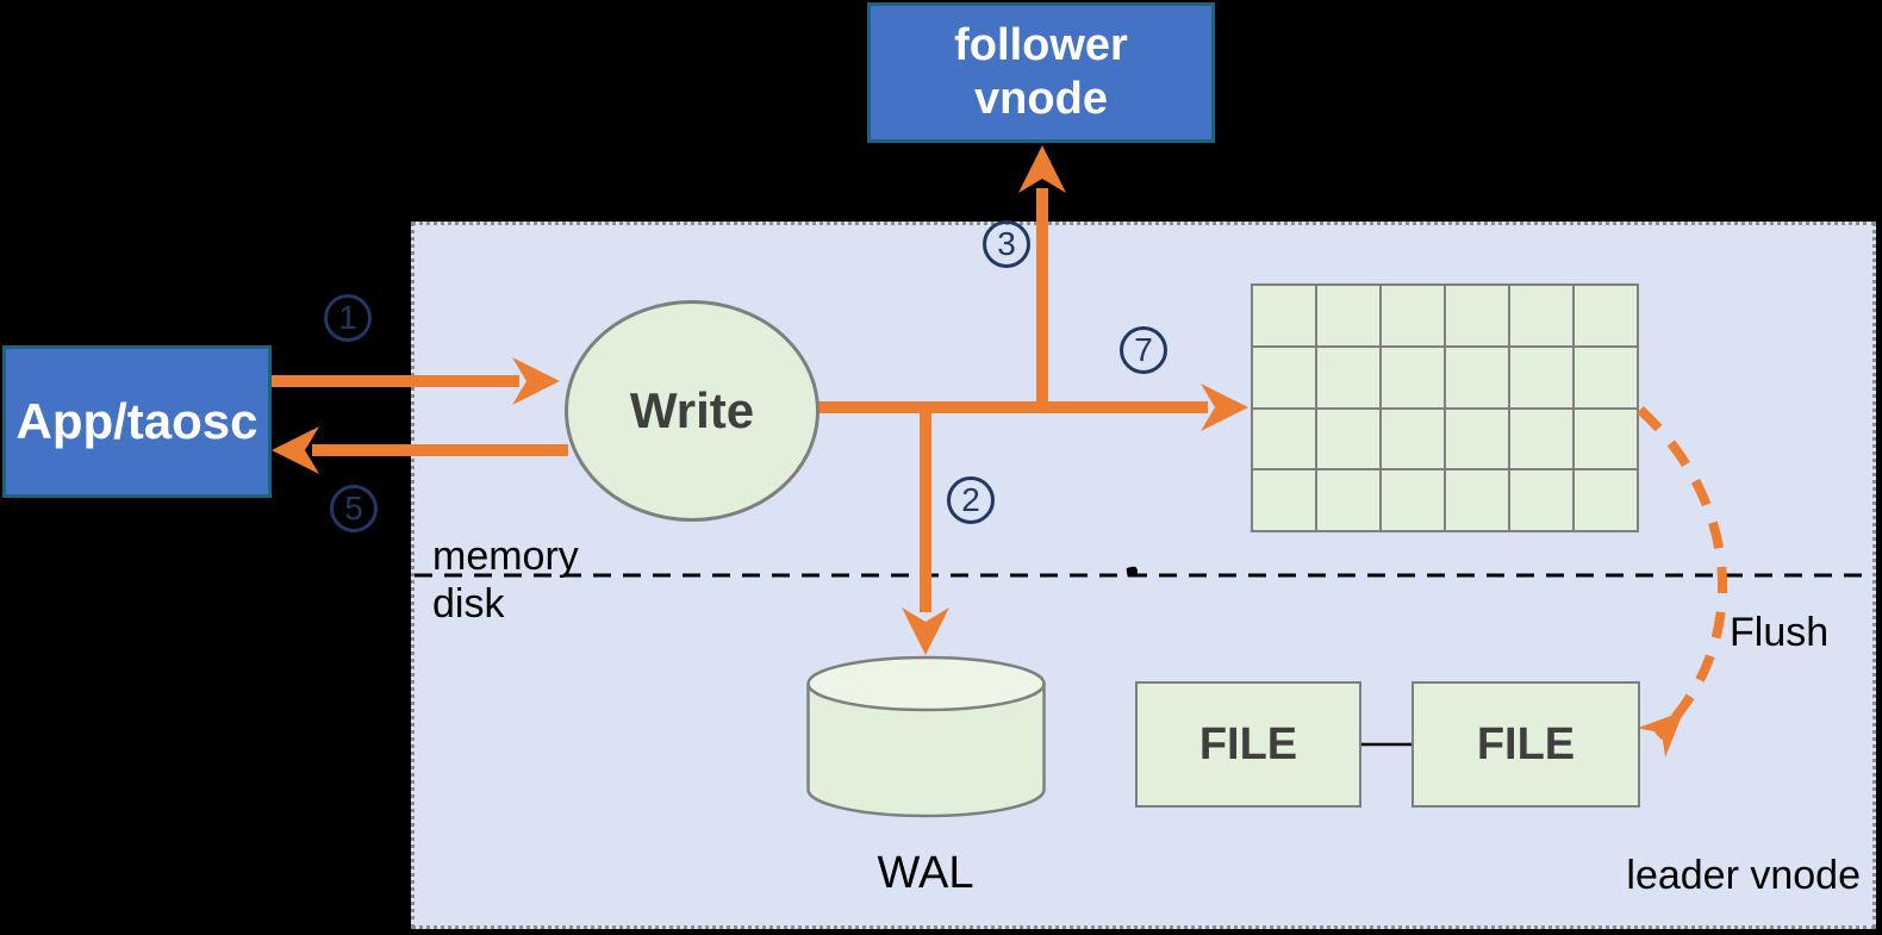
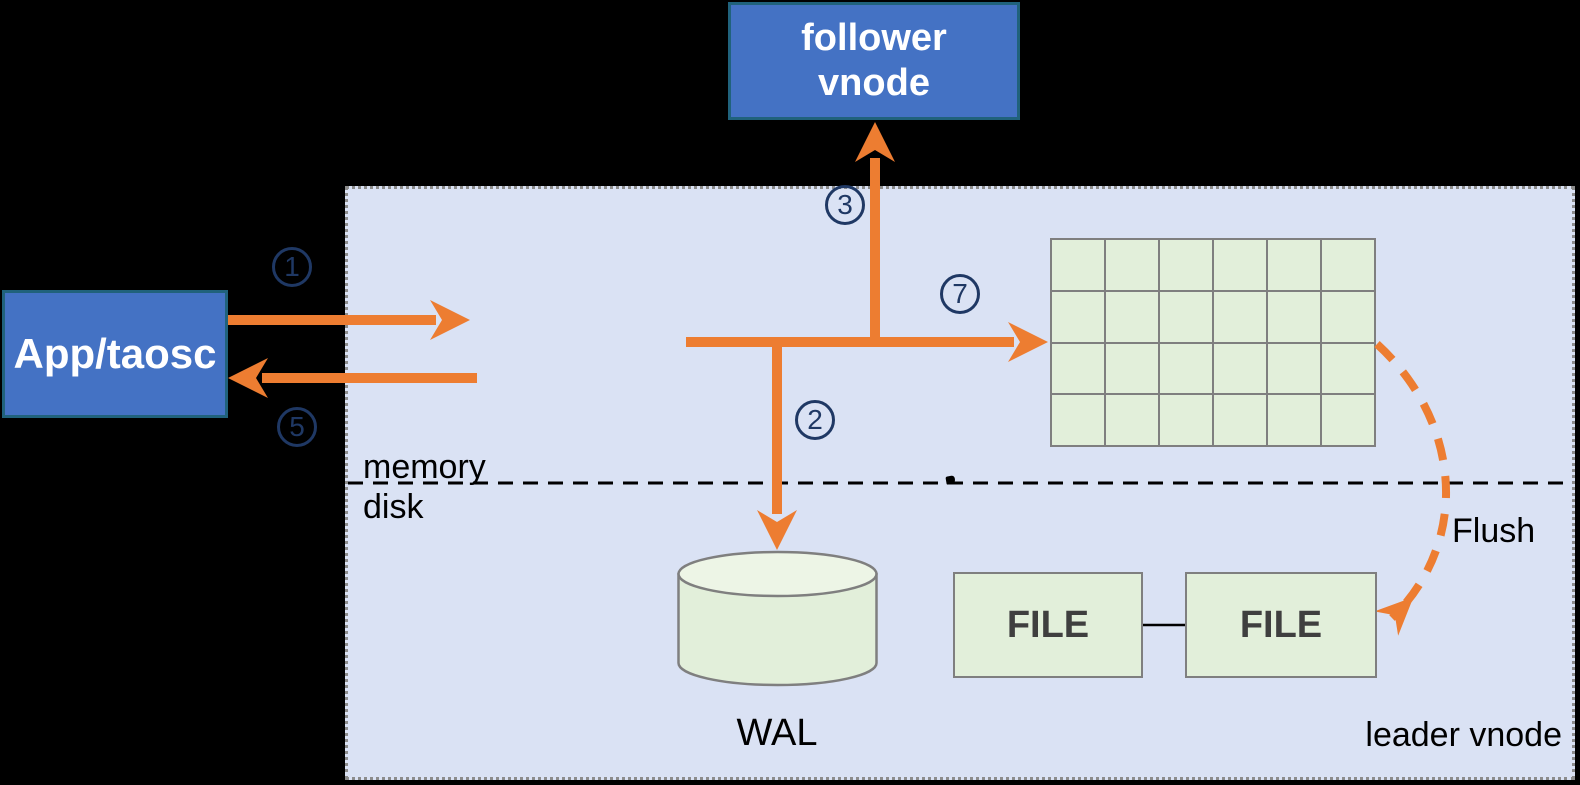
  follower
  vnode
  App/taosc
- Write
  FILE
  FILE
  memory
  disk
  Flush
  leader vnode
  WAL
  1
  2
  3
  7
  5
